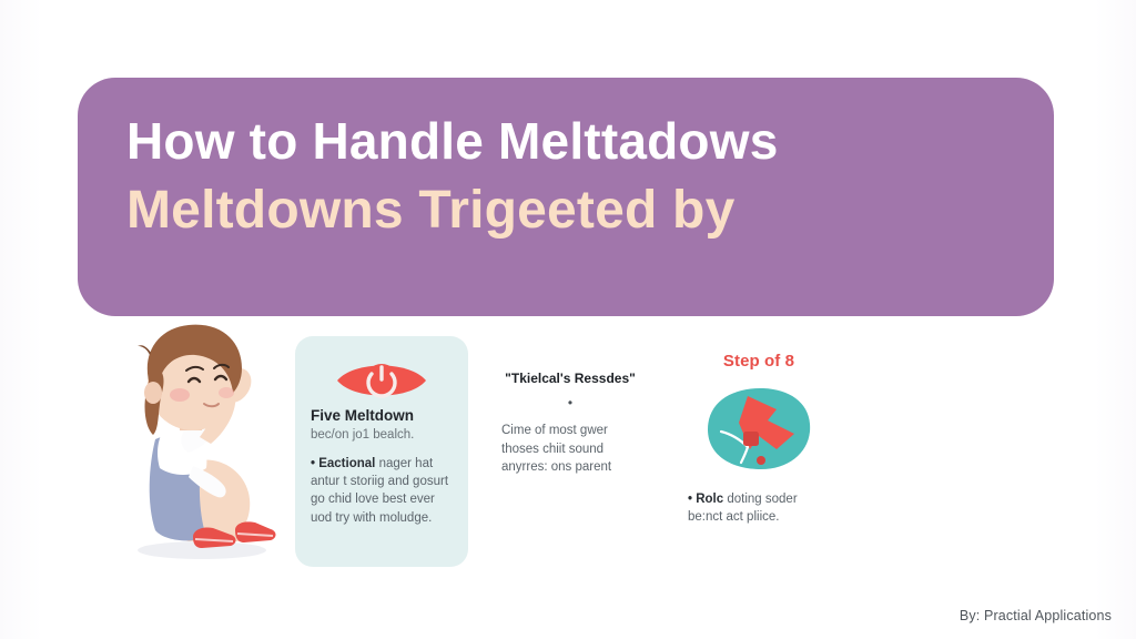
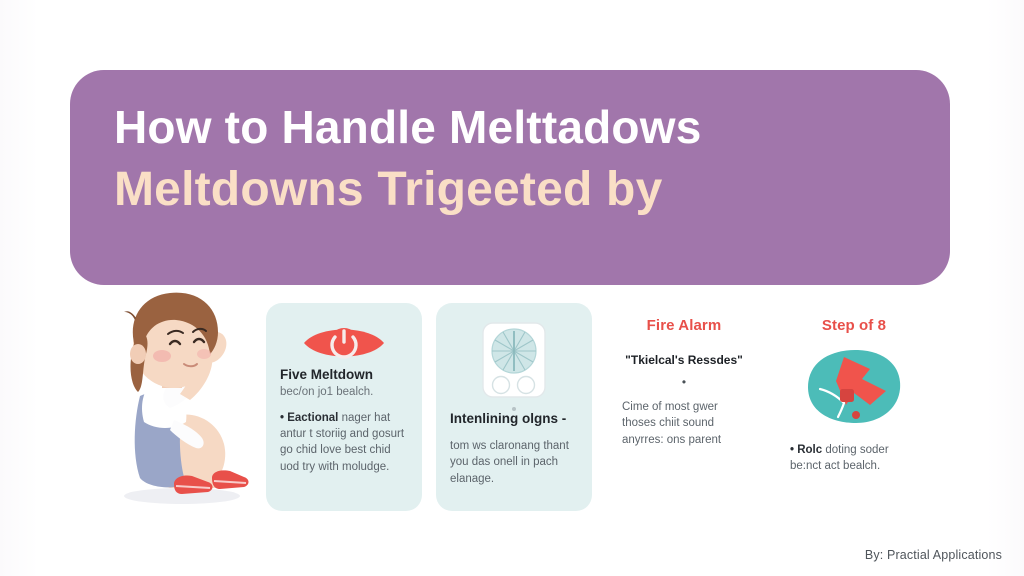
  How to Handle Melttadows
  Meltdowns Trigeeted by
  Five Meltdown
  bec/on jo1 bealch.
- • Eactional nager hat antur t storiig and gosurt go chid love best ever uod try with moludge.
+ • Eactional nager hat antur t storiig and gosurt go chid love best chid uod try with moludge.
+ Intenlining olgns -
+ tom ws claronang thant you das onell in pach elanage.
+ Fire Alarm
  "Tkielcal's Ressdes"
  •
  Cime of most gwer thoses chiit sound anyrres: ons parent
  Step of 8
- • Rolc doting soder be:nct act pliice.
+ • Rolc doting soder be:nct act bealch.
  By: Practial Applications
